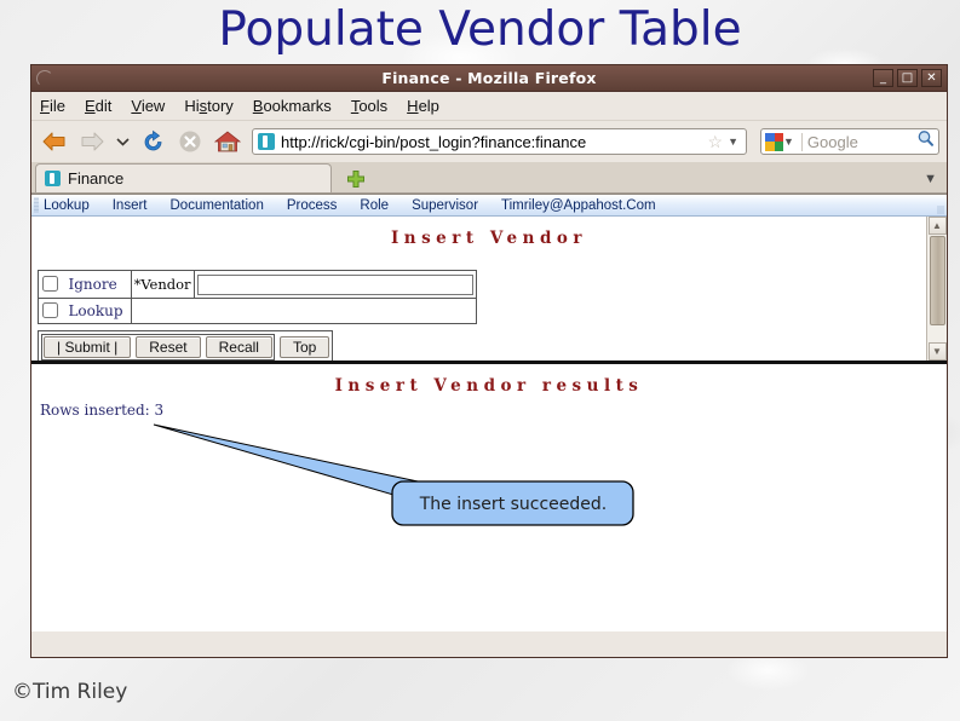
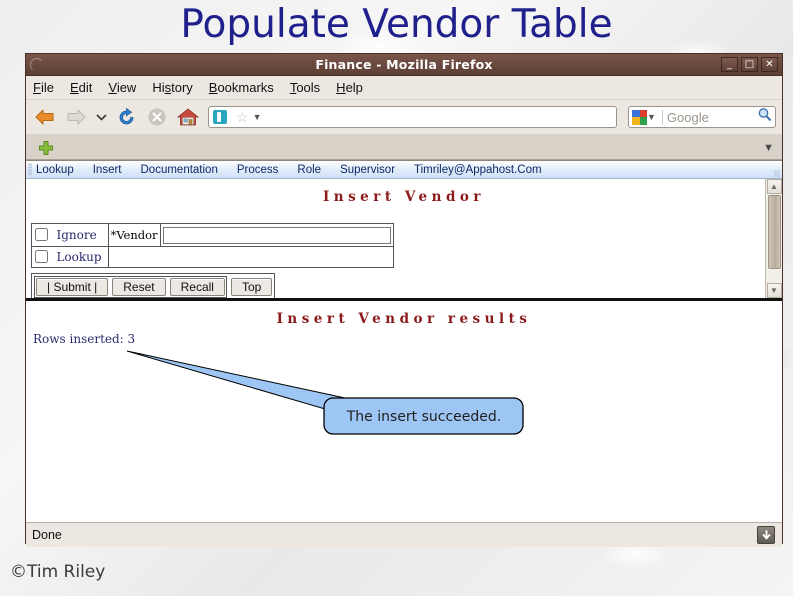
  Populate Vendor Table
  Finance - Mozilla Firefox
  _
  □
  ✕
  File
  Edit
  View
  History
  Bookmarks
  Tools
  Help
- http://rick/cgi-bin/post_login?finance:finance
  ☆
  ▼
  ▼
  Google
- Finance
  ▼
  Lookup
  Insert
  Documentation
  Process
  Role
  Supervisor
  Timriley@Appahost.Com
  Insert Vendor
  Ignore	*Vendor
  Lookup
  | Submit |
  Reset
  Recall
  Top
  ▲
  ▼
  Insert Vendor results
  Rows inserted: 3
+ Done
  The insert succeeded.
  ©Tim Riley
